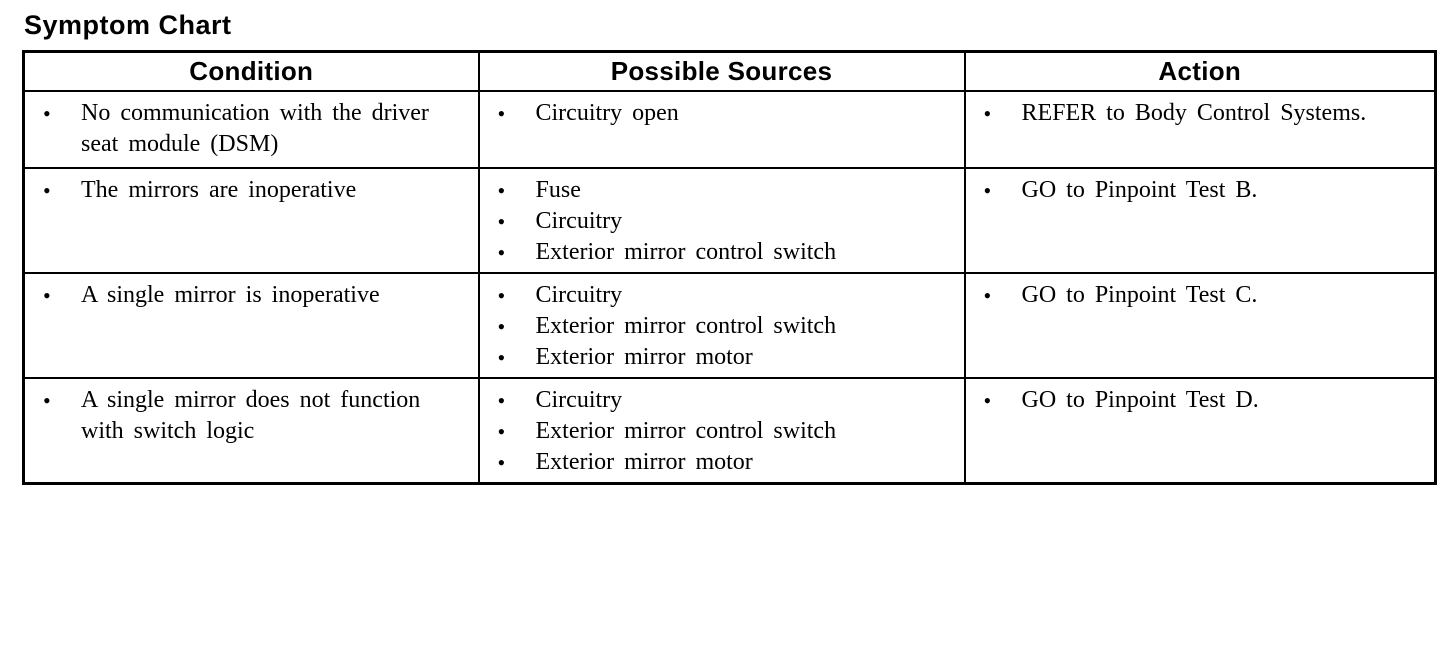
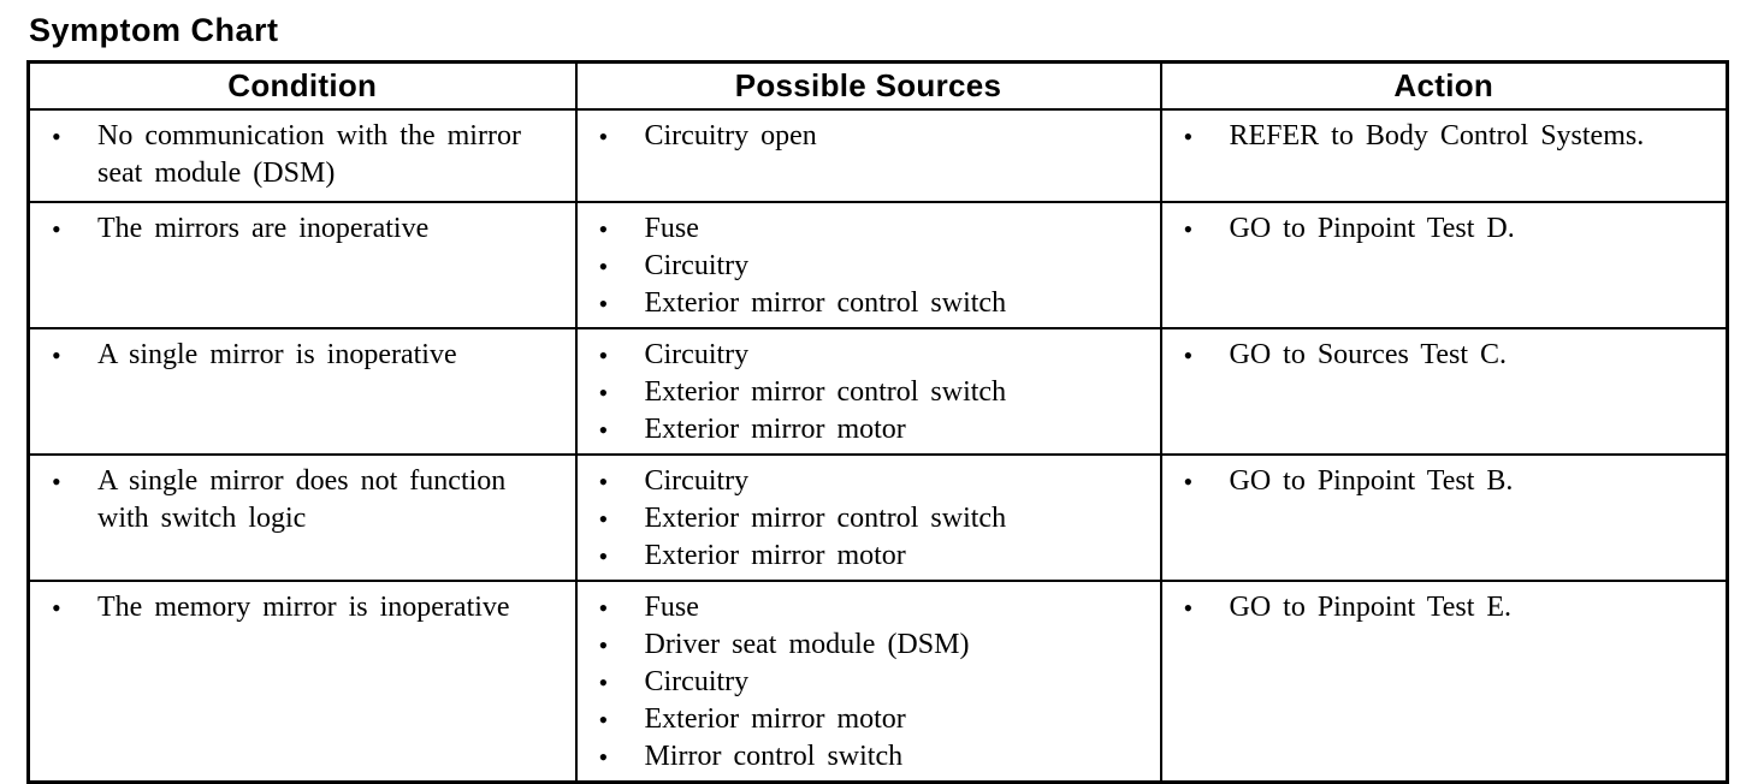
  Symptom Chart
  Condition	Possible Sources	Action
- • No communication with the driver seat module (DSM)	• Circuitry open	• REFER to Body Control Systems.
+ • No communication with the mirror seat module (DSM)	• Circuitry open	• REFER to Body Control Systems.
- • The mirrors are inoperative	• Fuse• Circuitry• Exterior mirror control switch	• GO to Pinpoint Test B.
+ • The mirrors are inoperative	• Fuse• Circuitry• Exterior mirror control switch	• GO to Pinpoint Test D.
- • A single mirror is inoperative	• Circuitry• Exterior mirror control switch• Exterior mirror motor	• GO to Pinpoint Test C.
+ • A single mirror is inoperative	• Circuitry• Exterior mirror control switch• Exterior mirror motor	• GO to Sources Test C.
- • A single mirror does not function with switch logic	• Circuitry• Exterior mirror control switch• Exterior mirror motor	• GO to Pinpoint Test D.
+ • A single mirror does not function with switch logic	• Circuitry• Exterior mirror control switch• Exterior mirror motor	• GO to Pinpoint Test B.
+ • The memory mirror is inoperative	• Fuse• Driver seat module (DSM)• Circuitry• Exterior mirror motor• Mirror control switch	• GO to Pinpoint Test E.
